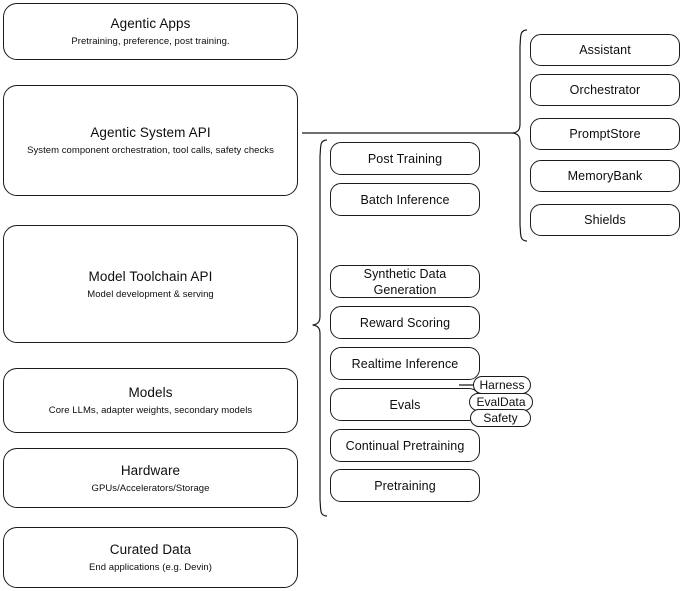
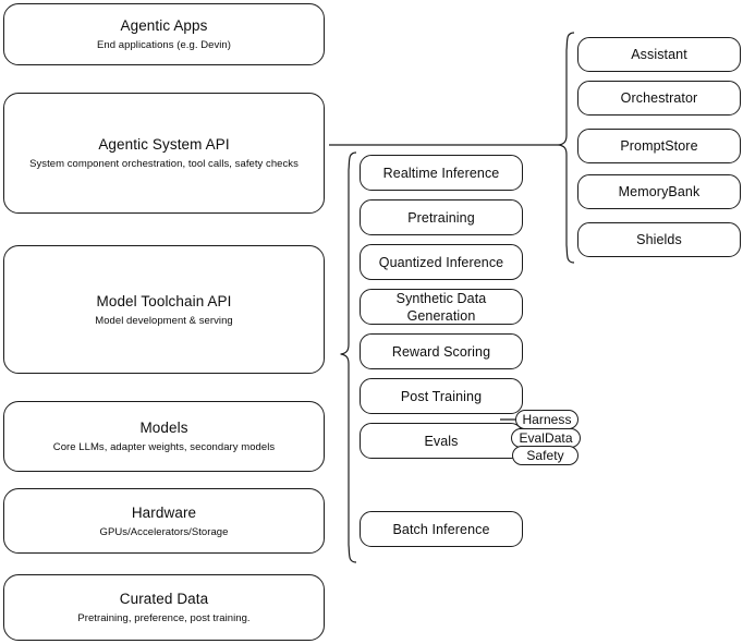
  Agentic Apps
- Pretraining, preference, post training.
+ End applications (e.g. Devin)
  Agentic System API
  System component orchestration, tool calls, safety checks
  Model Toolchain API
  Model development & serving
  Models
  Core LLMs, adapter weights, secondary models
  Hardware
  GPUs/Accelerators/Storage
  Curated Data
- End applications (e.g. Devin)
+ Pretraining, preference, post training.
- Post Training
+ Realtime Inference
- Batch Inference
+ Pretraining
+ Quantized Inference
  Synthetic Data Generation
  Reward Scoring
- Realtime Inference
+ Post Training
  Evals
- Continual Pretraining
- Pretraining
+ Batch Inference
  Harness
  EvalData
  Safety
  Assistant
  Orchestrator
  PromptStore
  MemoryBank
  Shields
